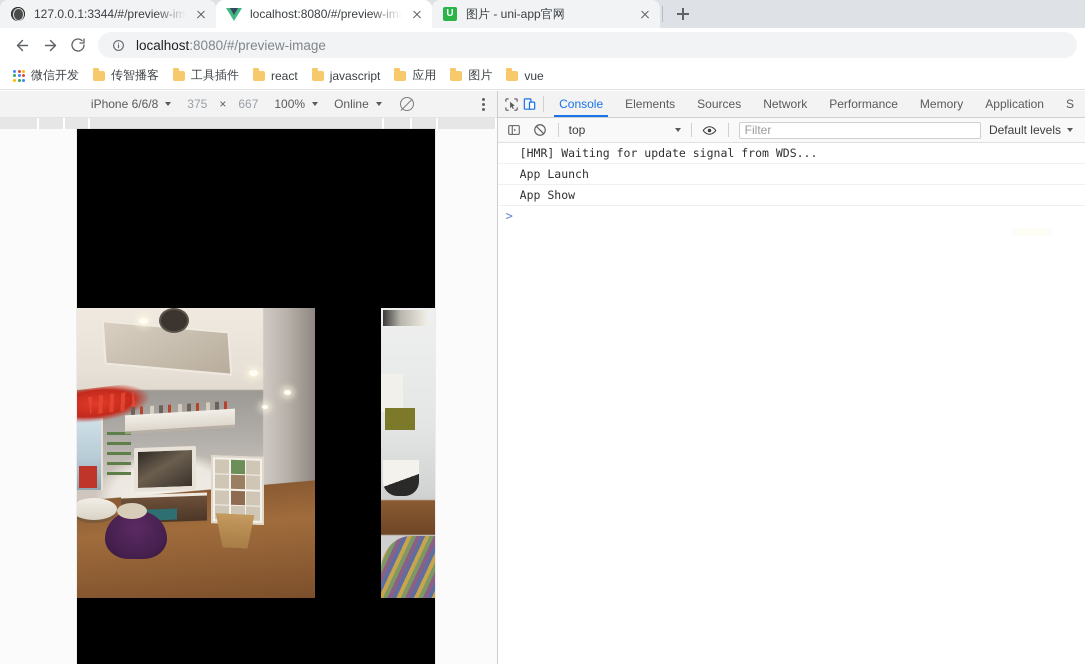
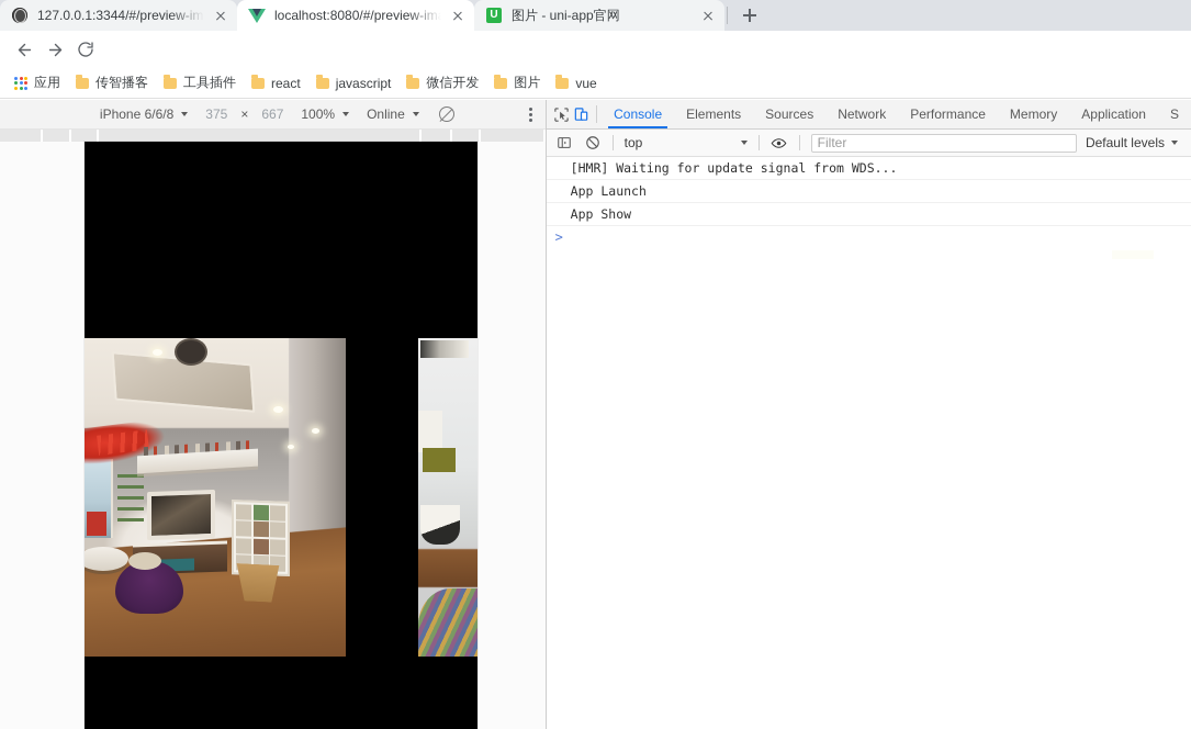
  127.0.0.1:3344/#/preview-im
  localhost:8080/#/preview-im
  U
  图片 - uni-app官网
- localhost:8080/#/preview-image
- 微信开发
+ 应用
  传智播客
  工具插件
  react
  javascript
- 应用
+ 微信开发
  图片
  vue
  iPhone 6/6/8
  375
  ×
  667
  100%
  Online
  Console
  Elements
  Sources
  Network
  Performance
  Memory
  Application
  S
  top
  Filter
  Default levels
  [HMR] Waiting for update signal from WDS...
  App Launch
  App Show
  >
